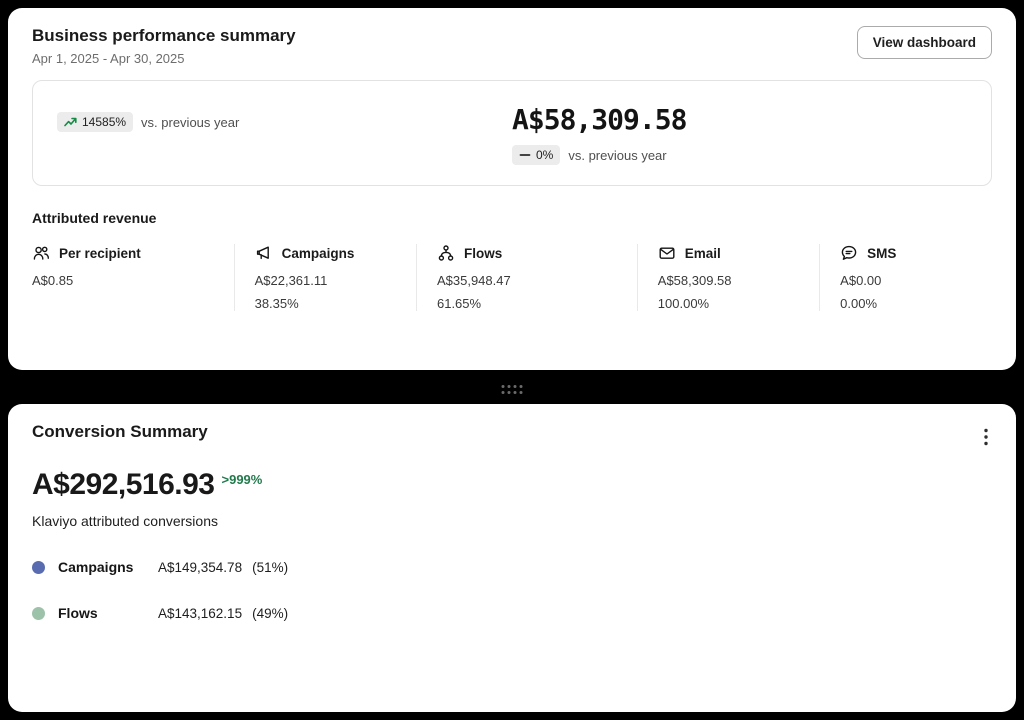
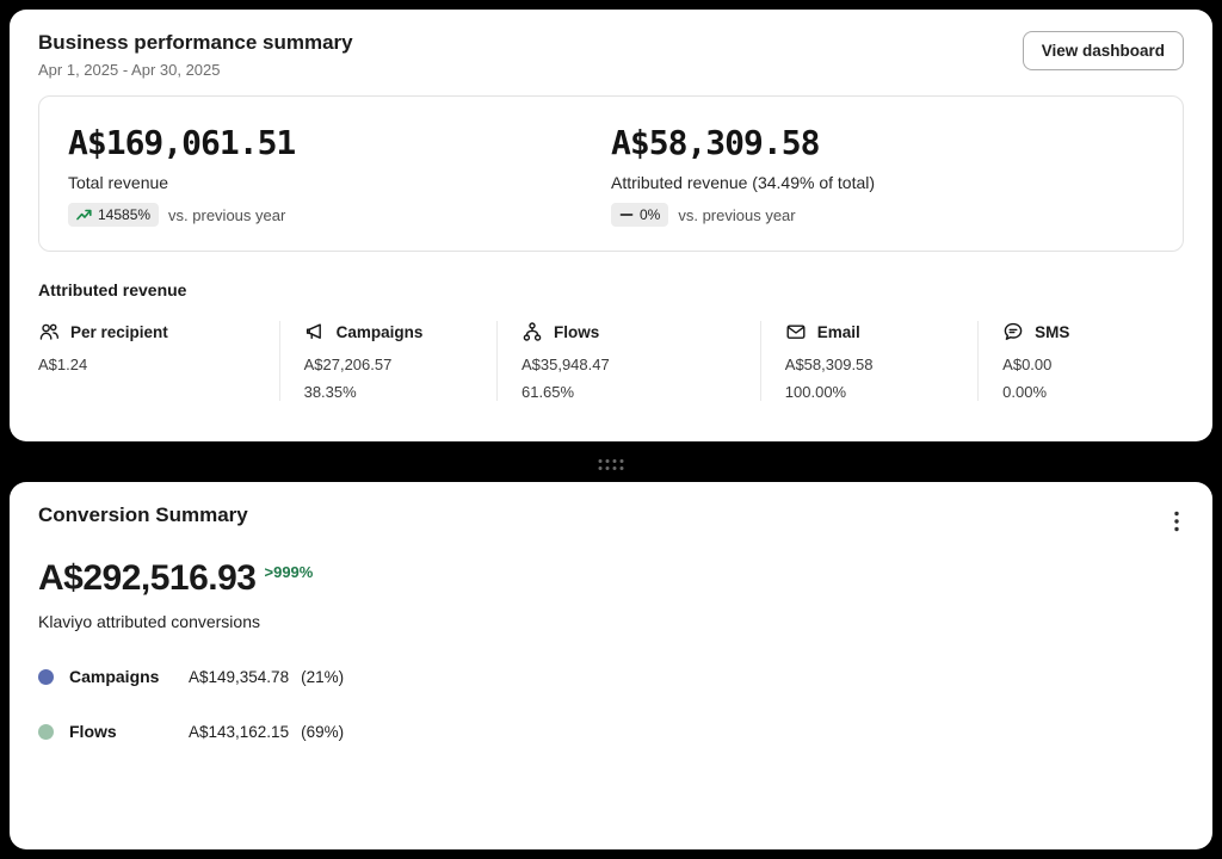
  Business performance summary
  Apr 1, 2025 - Apr 30, 2025
  View dashboard
+ A$169,061.51
+ Total revenue
  14585%
  vs. previous year
  A$58,309.58
+ Attributed revenue (34.49% of total)
  0%
  vs. previous year
  Attributed revenue
  Per recipient
- A$0.85
+ A$1.24
  Campaigns
- A$22,361.11
+ A$27,206.57
  38.35%
  Flows
  A$35,948.47
  61.65%
  Email
  A$58,309.58
  100.00%
  SMS
  A$0.00
  0.00%
  Conversion Summary
  A$292,516.93
  >999%
  Klaviyo attributed conversions
  Campaigns
  A$149,354.78
- (51%)
+ (21%)
  Flows
  A$143,162.15
- (49%)
+ (69%)
